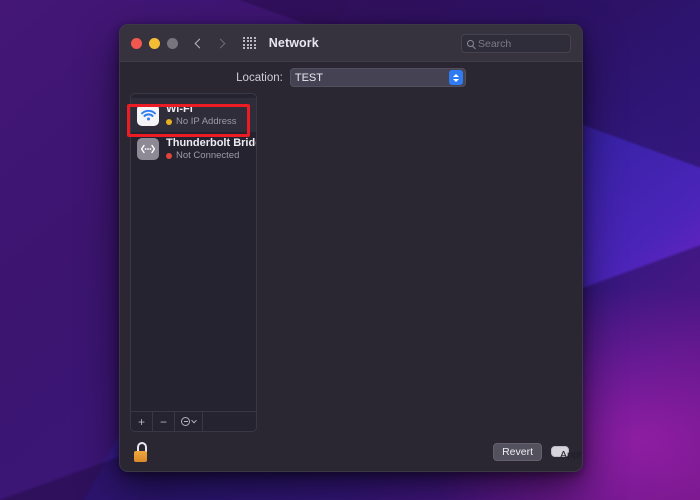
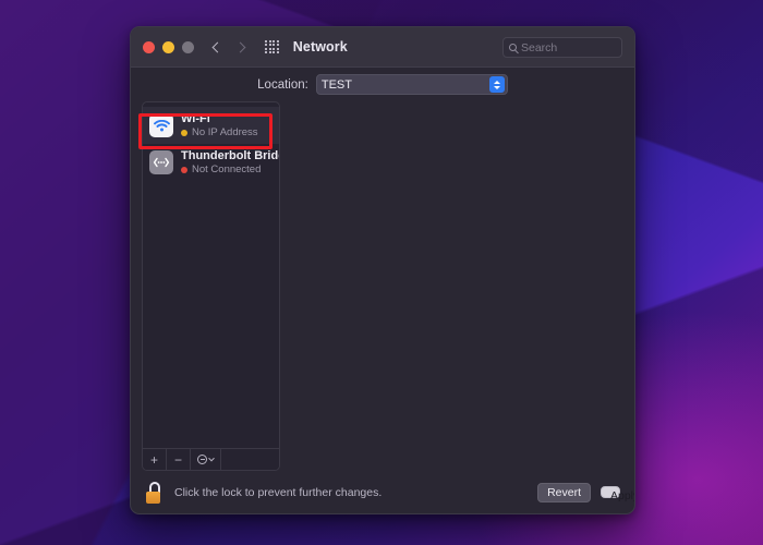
  Network
  Search
  Location:
  TEST
  Wi-Fi
  No IP Address
  Thunderbolt Brid
  Not Connected
  +
  −
+ Click the lock to prevent further changes.
  Revert
  Appl
